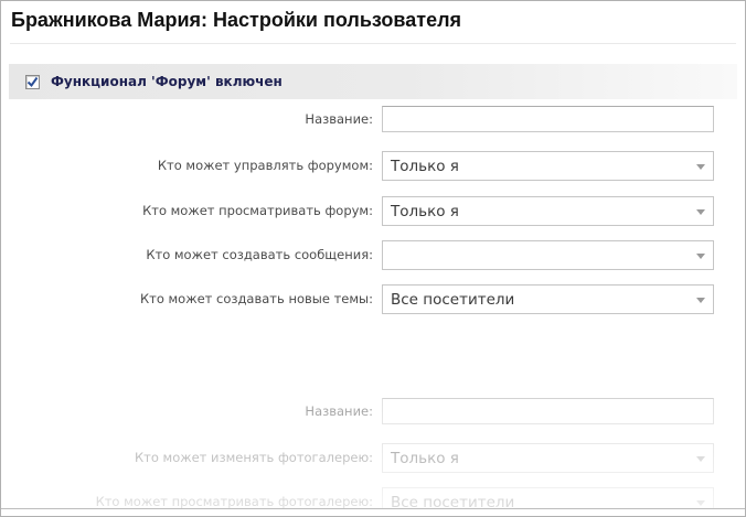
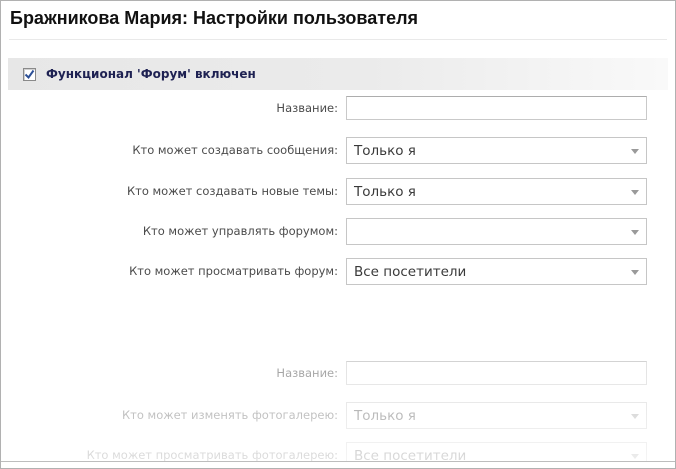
  Бражникова Мария: Настройки пользователя
  Функционал 'Форум' включен
  Название:
- Кто может управлять форумом:
+ Кто может создавать сообщения:
  Только я
- Кто может просматривать форум:
+ Кто может создавать новые темы:
  Только я
- Кто может создавать сообщения:
+ Кто может управлять форумом:
- Кто может создавать новые темы:
+ Кто может просматривать форум:
  Все посетители
